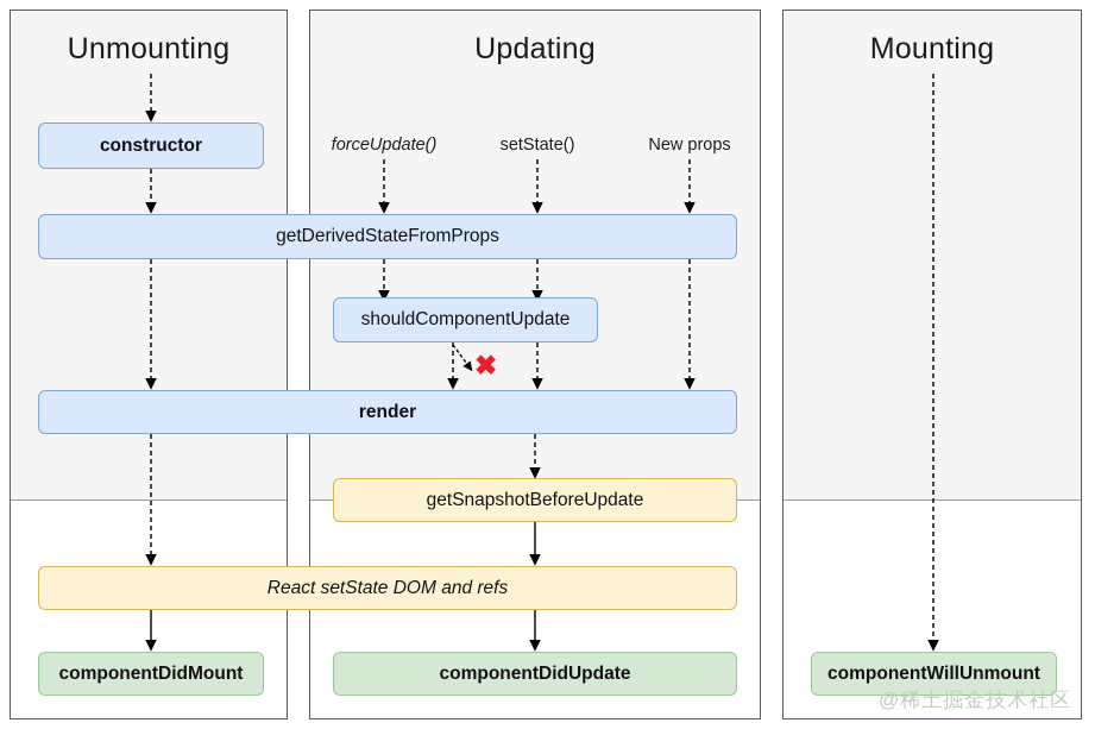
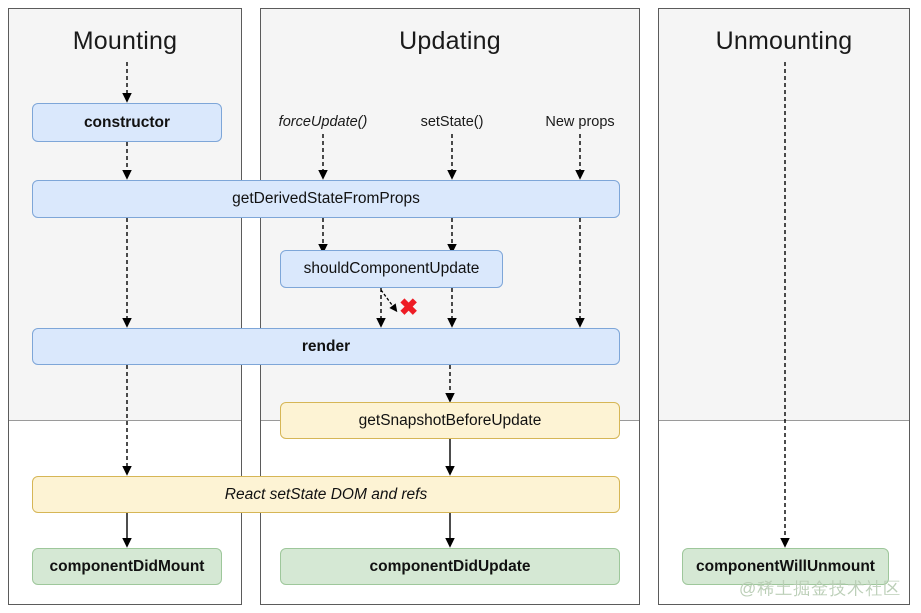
- Unmounting
+ Mounting
  Updating
- Mounting
+ Unmounting
  forceUpdate()
  setState()
  New props
  constructor
  getDerivedStateFromProps
  shouldComponentUpdate
  render
  getSnapshotBeforeUpdate
  React setState DOM and refs
  componentDidMount
  componentDidUpdate
  componentWillUnmount
  ✖
  @稀土掘金技术社区
